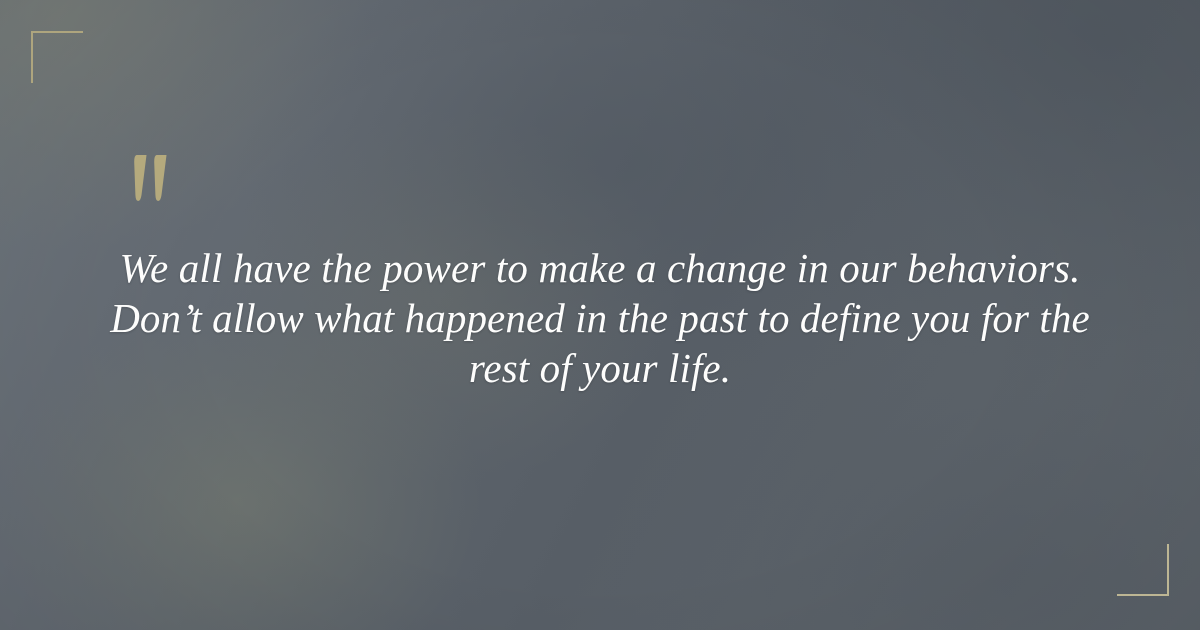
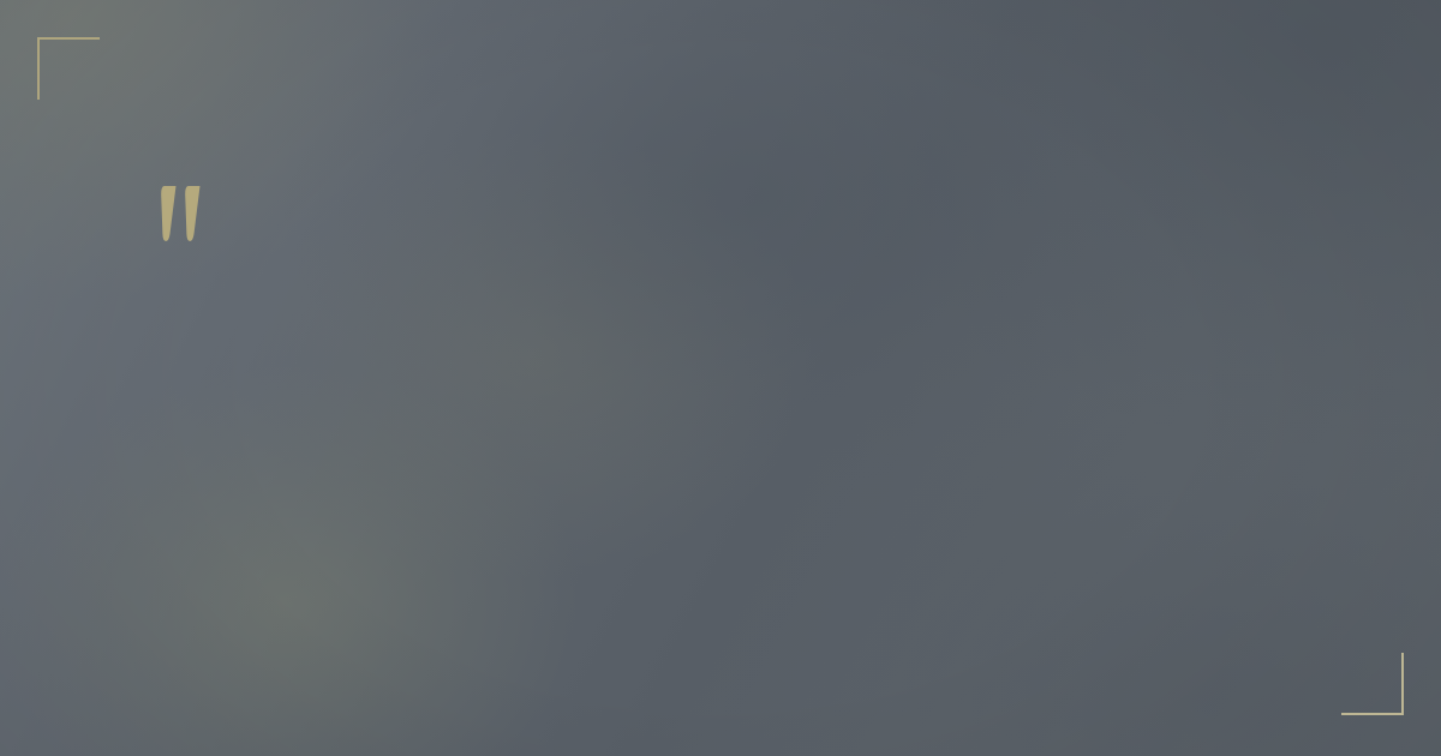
- We all have the power to make a change in our behaviors.
- Don’t allow what happened in the past to define you for the
- rest of your life.
